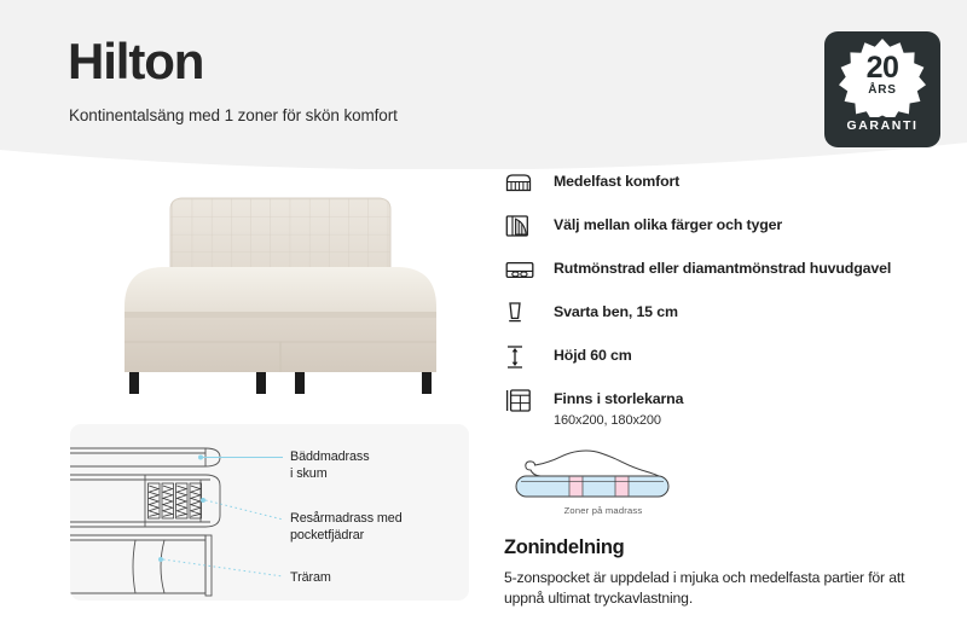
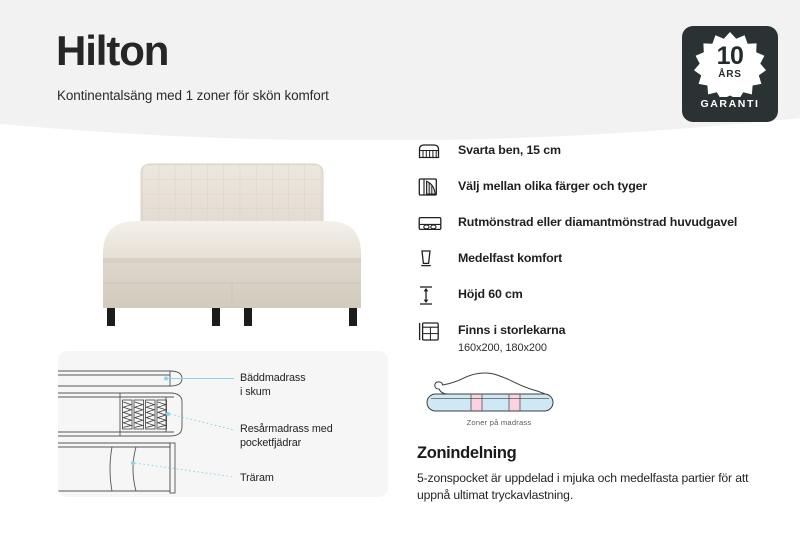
  Hilton
  Kontinentalsäng med 1 zoner för skön komfort
- 20
+ 10
  ÅRS
  GARANTI
- Medelfast komfort
+ Svarta ben, 15 cm
  Välj mellan olika färger och tyger
  Rutmönstrad eller diamantmönstrad huvudgavel
- Svarta ben, 15 cm
+ Medelfast komfort
  Höjd 60 cm
  Finns i storlekarna
  160x200, 180x200
  Bäddmadrass
  i skum
  Resårmadrass med
  pocketfjädrar
  Träram
  Zoner på madrass
  Zonindelning
  5-zonspocket är uppdelad i mjuka och medelfasta partier för att uppnå ultimat tryckavlastning.
